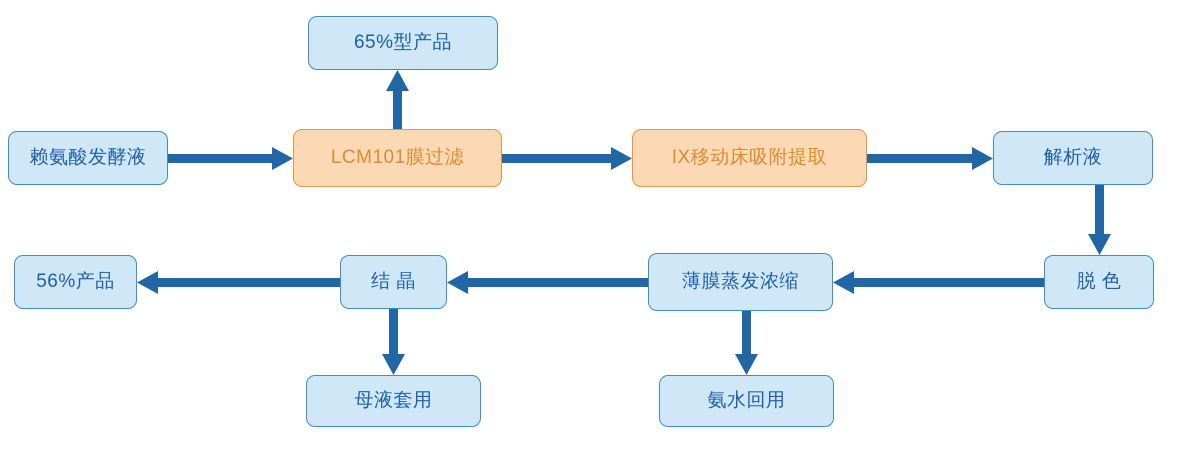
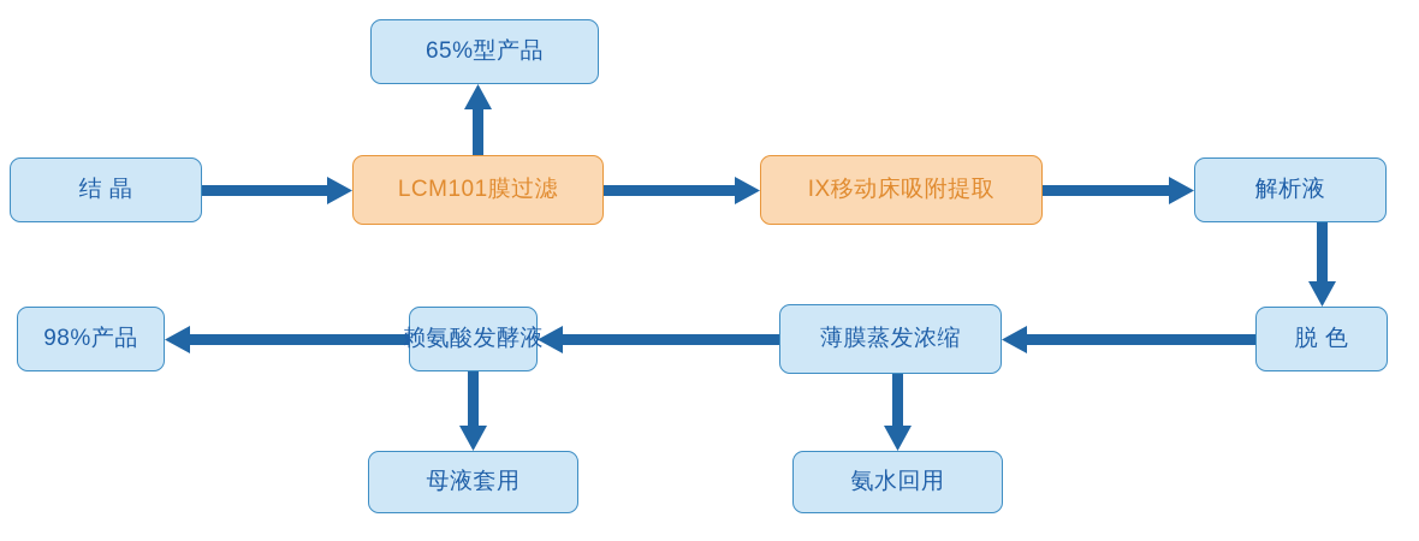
  65%型产品
- 赖氨酸发酵液
+ 结 晶
  LCM101膜过滤
  IX移动床吸附提取
  解析液
  脱 色
  薄膜蒸发浓缩
- 结 晶
+ 赖氨酸发酵液
- 56%产品
+ 98%产品
  母液套用
  氨水回用
